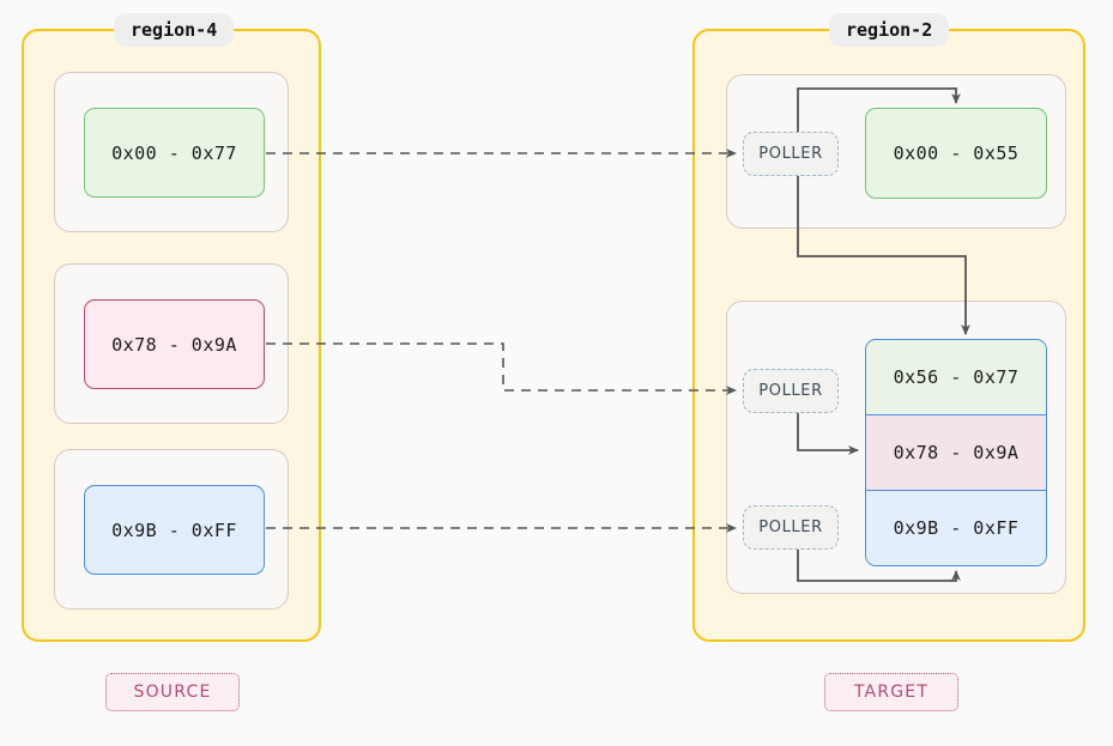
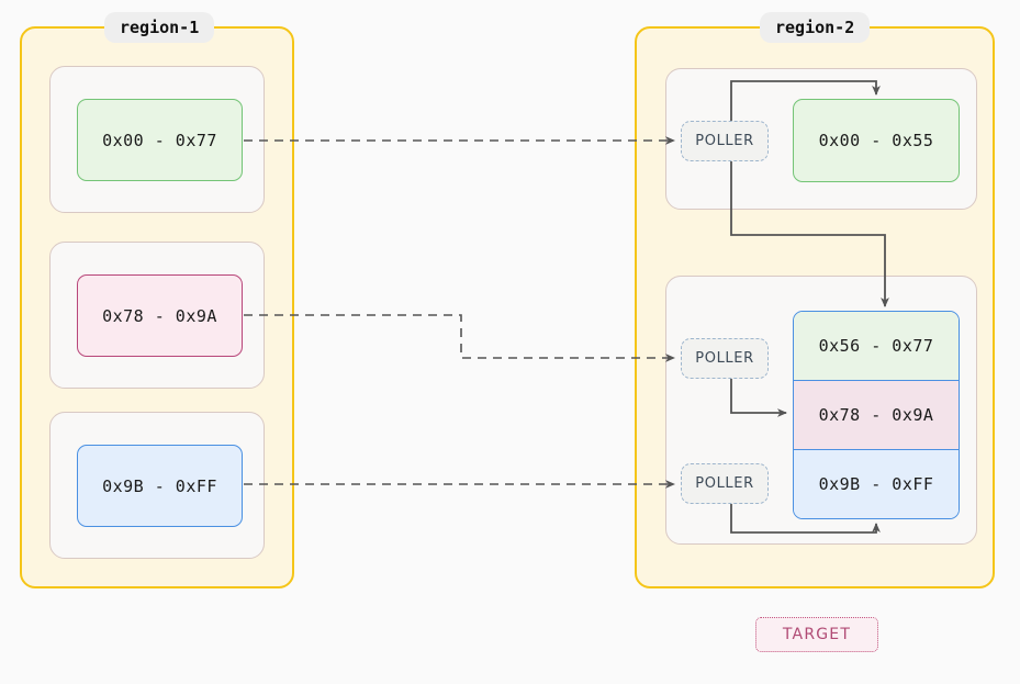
- region-4
+ region-1
  0x00 - 0x77
  0x78 - 0x9A
  0x9B - 0xFF
  region-2
  POLLER
  0x00 - 0x55
  POLLER
  POLLER
  0x56 - 0x77
  0x78 - 0x9A
  0x9B - 0xFF
- SOURCE
  TARGET
